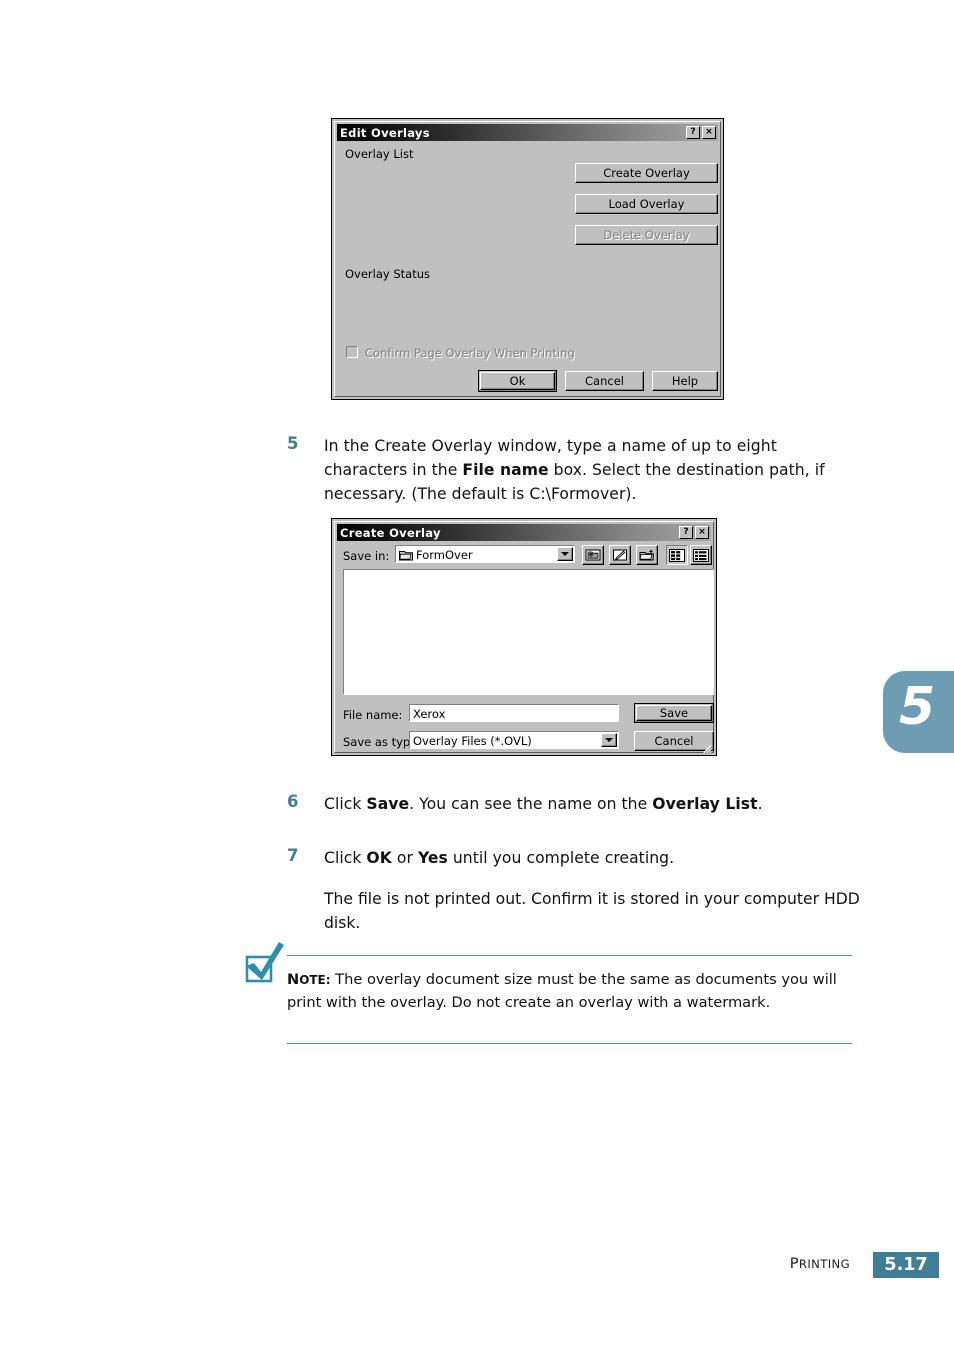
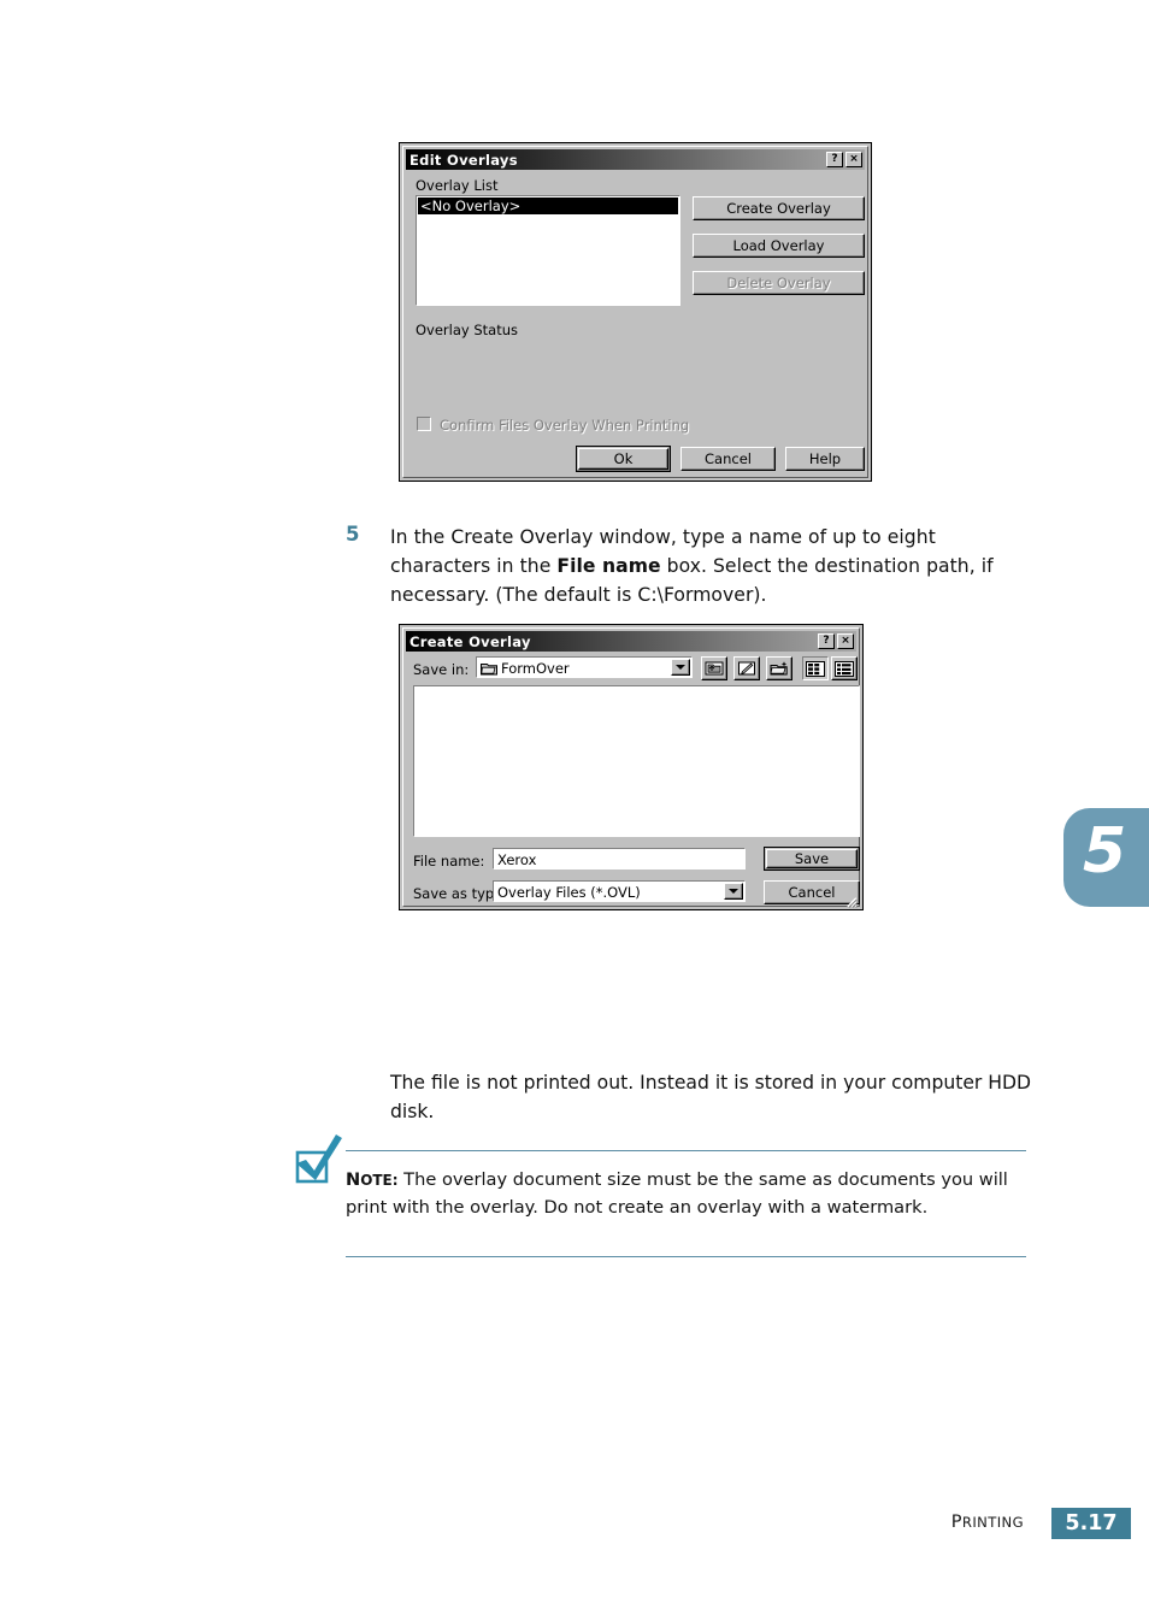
  5
  Edit Overlays
  ?
  ×
  Overlay List
+ <No Overlay>
  Create Overlay
  Load Overlay
  Delete Overlay
  Overlay Status
- Confirm Page Overlay When Printing
+ Confirm Files Overlay When Printing
  Ok
  Cancel
  Help
  5
  In the Create Overlay window, type a name of up to eight characters in the File name box. Select the destination path, if necessary. (The default is C:\Formover).
  Create Overlay
  ?
  ×
  Save in:
  FormOver
  File name:
  Xerox
  Save
  Save as typ
  Overlay Files (*.OVL)
  Cancel
- 6
- Click Save. You can see the name on the Overlay List.
- 7
- Click OK or Yes until you complete creating.
- The file is not printed out. Confirm it is stored in your computer HDD disk.
+ The file is not printed out. Instead it is stored in your computer HDD disk.
  NOTE: The overlay document size must be the same as documents you will print with the overlay. Do not create an overlay with a watermark.
  PRINTING
  5.17
